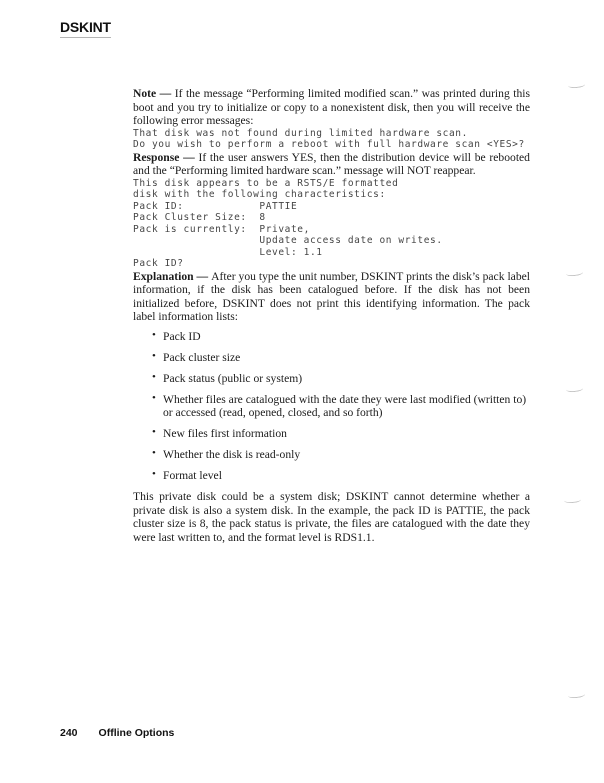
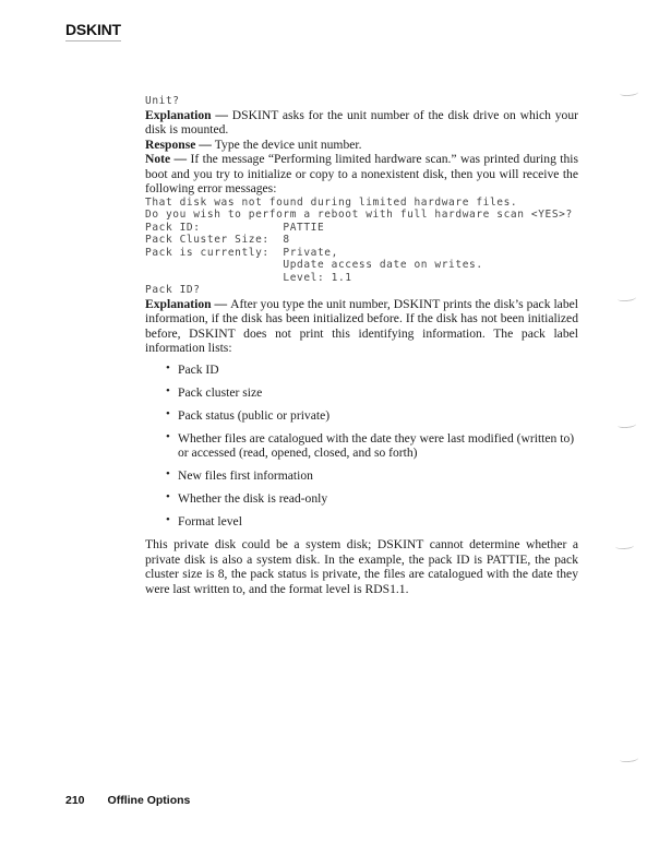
  DSKINT
+ Unit?
+ Explanation — DSKINT asks for the unit number of the disk drive on which your disk is mounted.
+ Response — Type the device unit number.
- Note — If the message “Performing limited modified scan.” was printed during this boot and you try to initialize or copy to a nonexistent disk, then you will receive the following error messages:
+ Note — If the message “Performing limited hardware scan.” was printed during this boot and you try to initialize or copy to a nonexistent disk, then you will receive the following error messages:
- That disk was not found during limited hardware scan.
+ That disk was not found during limited hardware files.
  Do you wish to perform a reboot with full hardware scan <YES>?
- Response — If the user answers YES, then the distribution device will be rebooted and the “Performing limited hardware scan.” message will NOT reappear.
- This disk appears to be a RSTS/E formatted
- disk with the following characteristics:
  Pack ID: PATTIE
  Pack Cluster Size: 8
  Pack is currently: Private,
  Update access date on writes.
  Level: 1.1
  Pack ID?
- Explanation — After you type the unit number, DSKINT prints the disk’s pack label information, if the disk has been catalogued before. If the disk has not been initialized before, DSKINT does not print this identifying information. The pack label information lists:
+ Explanation — After you type the unit number, DSKINT prints the disk’s pack label information, if the disk has been initialized before. If the disk has not been initialized before, DSKINT does not print this identifying information. The pack label information lists:
  •
  Pack ID
  •
  Pack cluster size
  •
- Pack status (public or system)
+ Pack status (public or private)
  •
  Whether files are catalogued with the date they were last modified (written to) or accessed (read, opened, closed, and so forth)
  •
  New files first information
  •
  Whether the disk is read-only
  •
  Format level
  This private disk could be a system disk; DSKINT cannot determine whether a private disk is also a system disk. In the example, the pack ID is PATTIE, the pack cluster size is 8, the pack status is private, the files are catalogued with the date they were last written to, and the format level is RDS1.1.
- 240 Offline Options
+ 210 Offline Options
